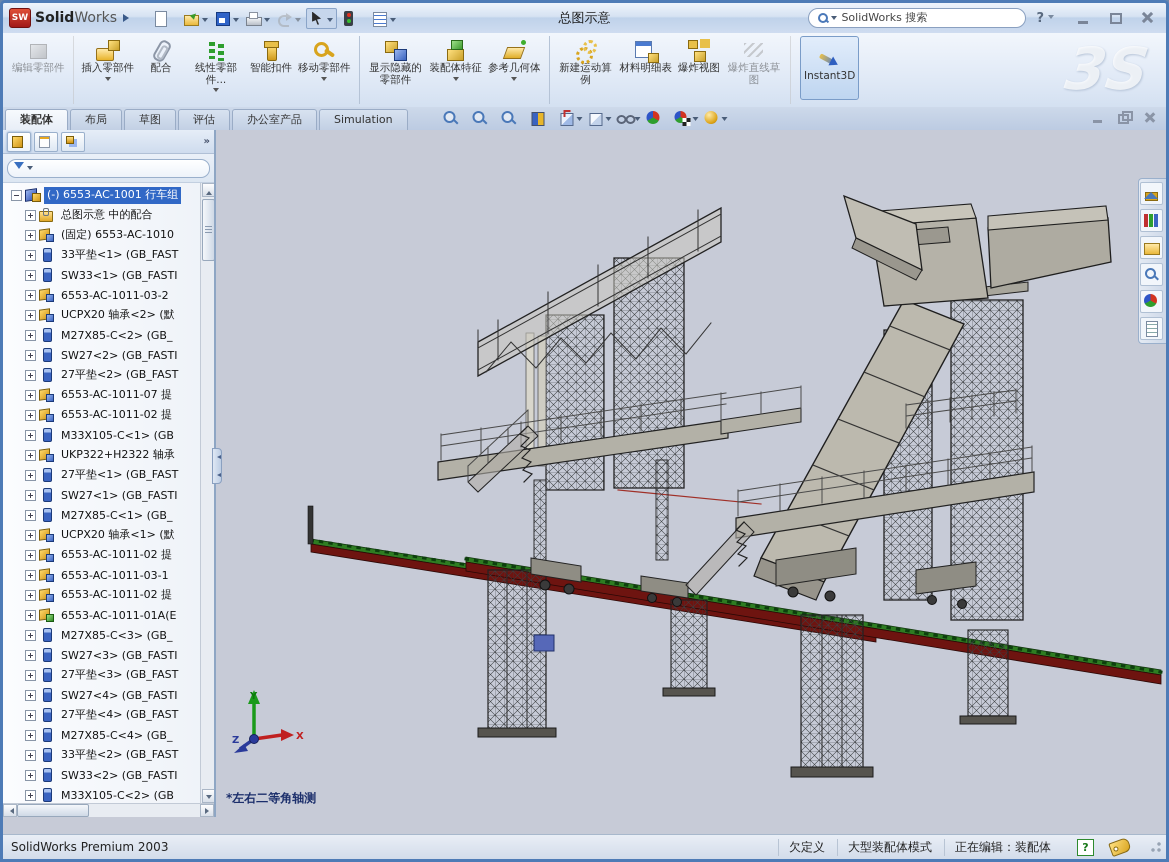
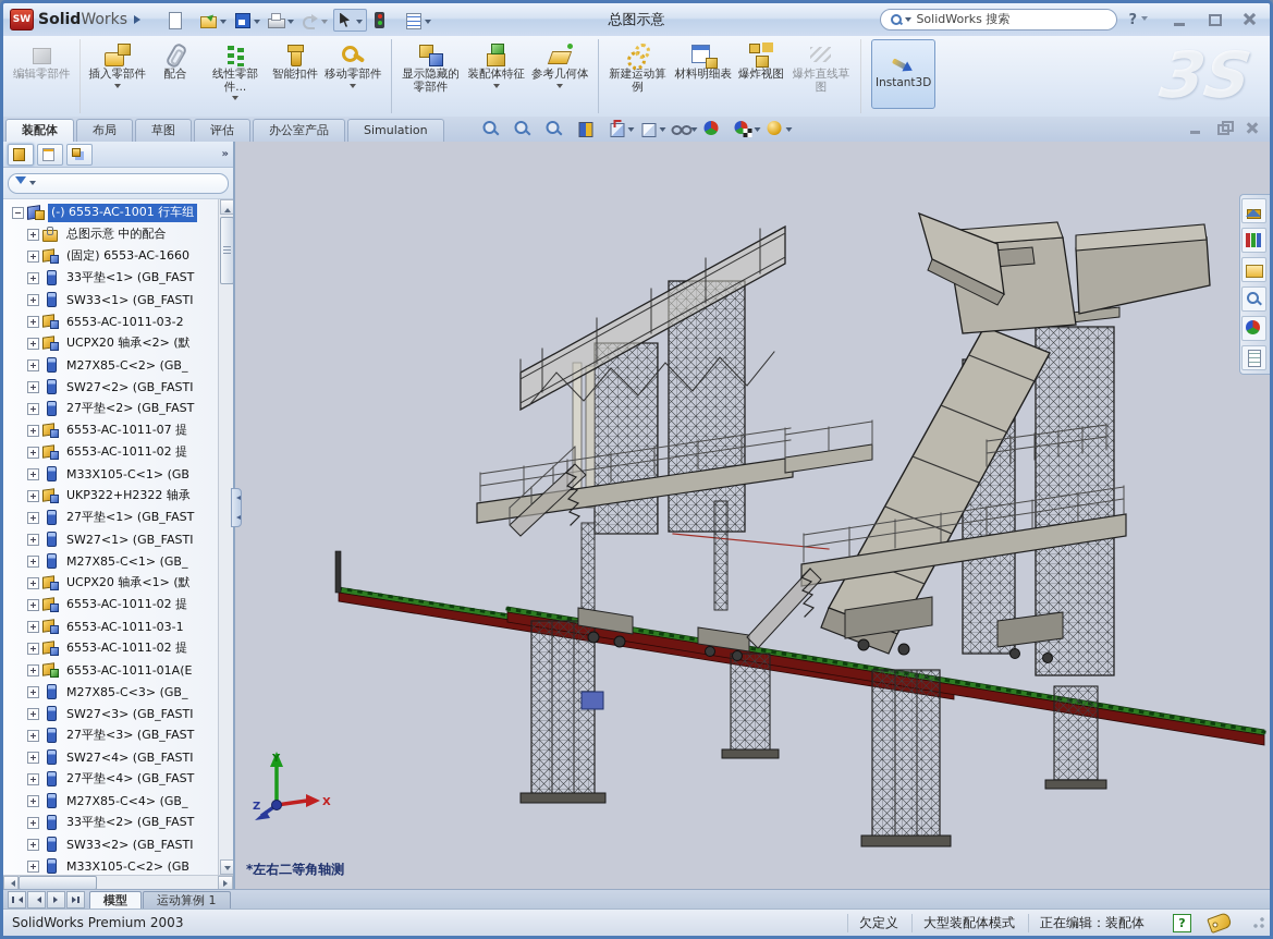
  SW
  SolidWorks
  总图示意
  SolidWorks 搜索
  ?
  编辑零部件
  插入零部件
  配合
  线性零部件...
  智能扣件
  移动零部件
  显示隐藏的零部件
  装配体特征
  参考几何体
  新建运动算例
  材料明细表
  爆炸视图
  爆炸直线草图
  Instant3D
  装配体
  布局
  草图
  评估
  办公室产品
  Simulation
  »
  (-) 6553-AC-1001 行车组
  总图示意 中的配合
- (固定) 6553-AC-1010
+ (固定) 6553-AC-1660
  33平垫<1> (GB_FAST
  SW33<1> (GB_FASTI
  6553-AC-1011-03-2
  UCPX20 轴承<2> (默
  M27X85-C<2> (GB_
  SW27<2> (GB_FASTI
  27平垫<2> (GB_FAST
  6553-AC-1011-07 提
  6553-AC-1011-02 提
  M33X105-C<1> (GB
  UKP322+H2322 轴承
  27平垫<1> (GB_FAST
  SW27<1> (GB_FASTI
  M27X85-C<1> (GB_
  UCPX20 轴承<1> (默
  6553-AC-1011-02 提
  6553-AC-1011-03-1
  6553-AC-1011-02 提
  6553-AC-1011-01A(E
  M27X85-C<3> (GB_
  SW27<3> (GB_FASTI
  27平垫<3> (GB_FAST
  SW27<4> (GB_FASTI
  27平垫<4> (GB_FAST
  M27X85-C<4> (GB_
  33平垫<2> (GB_FAST
  SW33<2> (GB_FASTI
  M33X105-C<2> (GB
  Y
  X
  Z
  *左右二等角轴测
+ 模型
+ 运动算例 1
  SolidWorks Premium 2003
  欠定义
  大型装配体模式
  正在编辑：装配体
  ?
